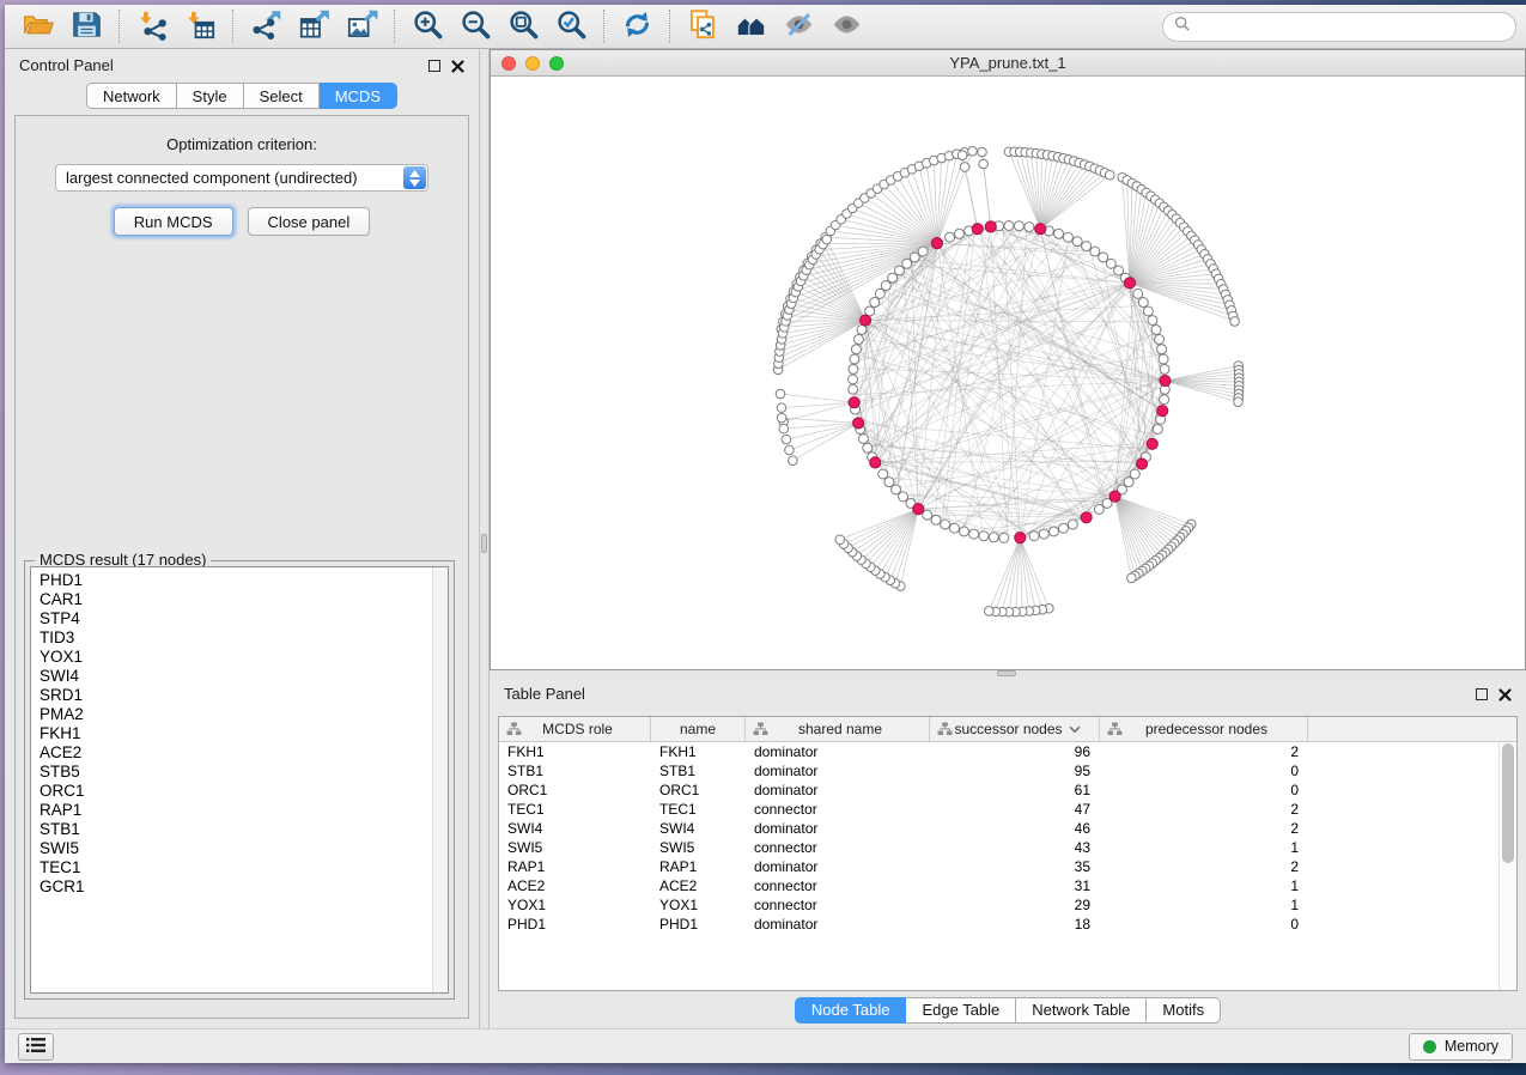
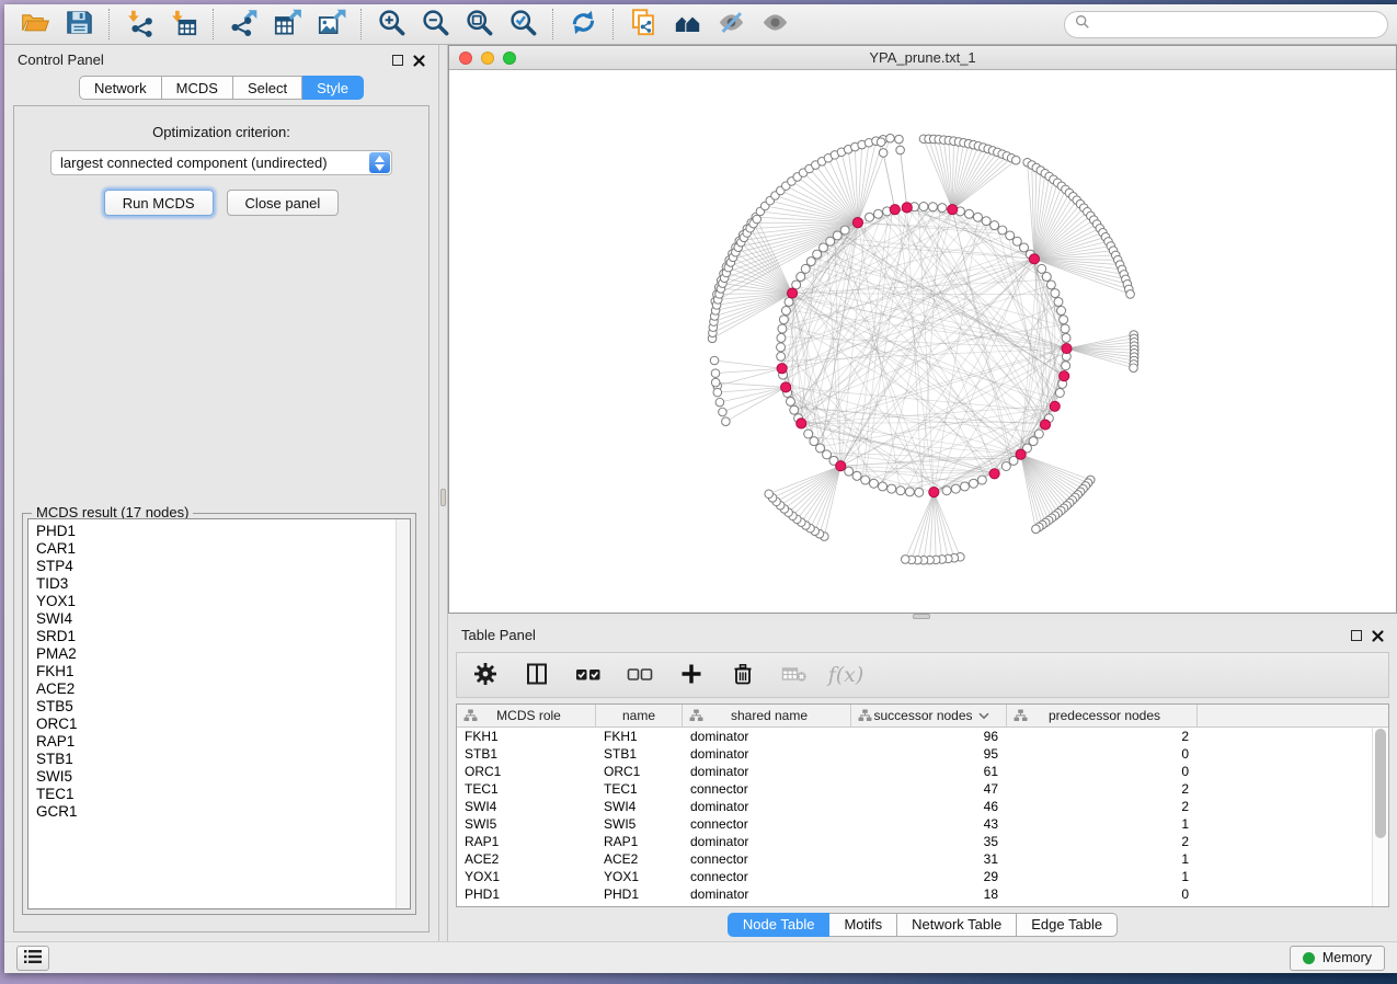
  Control Panel
  Network
- Style
+ MCDS
  Select
- MCDS
+ Style
  Optimization criterion:
  largest connected component (undirected)
  Run MCDS
  Close panel
  MCDS result (17 nodes)
  PHD1
  CAR1
  STP4
  TID3
  YOX1
  SWI4
  SRD1
  PMA2
  FKH1
  ACE2
  STB5
  ORC1
  RAP1
  STB1
  SWI5
  TEC1
  GCR1
  YPA_prune.txt_1
  Table Panel
+ f(x)
  MCDS role
  name
  shared name
  successor nodes
  predecessor nodes
  FKH1
  FKH1
  dominator
  96
  2
  STB1
  STB1
  dominator
  95
  0
  ORC1
  ORC1
  dominator
  61
  0
  TEC1
  TEC1
  connector
  47
  2
  SWI4
  SWI4
  dominator
  46
  2
  SWI5
  SWI5
  connector
  43
  1
  RAP1
  RAP1
  dominator
  35
  2
  ACE2
  ACE2
  connector
  31
  1
  YOX1
  YOX1
  connector
  29
  1
  PHD1
  PHD1
  dominator
  18
  0
  Node Table
- Edge Table
+ Motifs
  Network Table
- Motifs
+ Edge Table
  Memory
